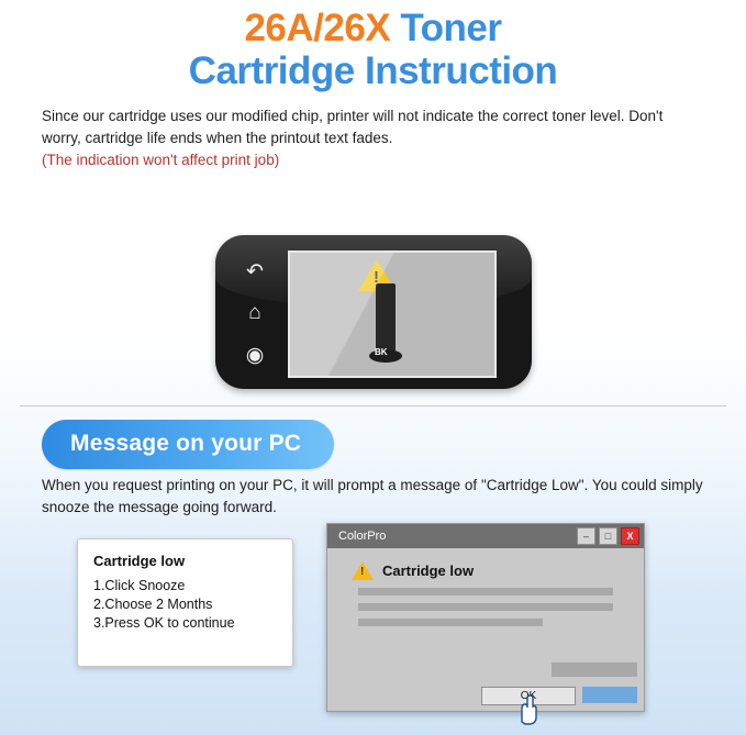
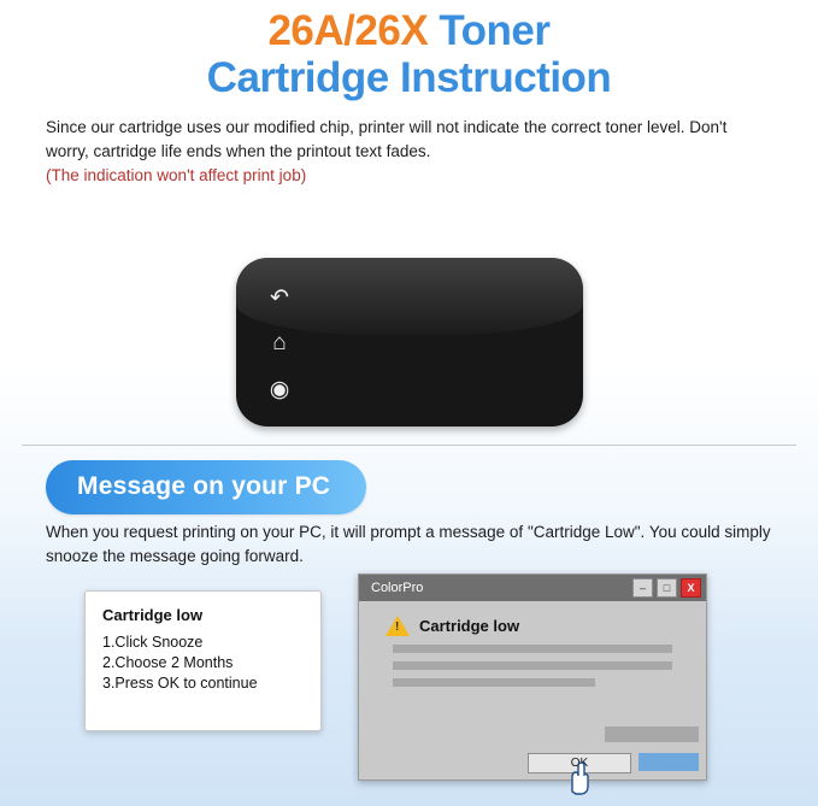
  26A/26X Toner
  Cartridge Instruction
  Since our cartridge uses our modified chip, printer will not indicate the correct toner level. Don't worry, cartridge life ends when the printout text fades.
  (The indication won't affect print job)
  ↶
  ⌂
  ◉
- BK
  Message on your PC
  When you request printing on your PC, it will prompt a message of "Cartridge Low". You could simply snooze the message going forward.
  ColorPro
  –
  □
  X
  !
  Cartridge low
  Cartridge low
  1.Click Snooze
  2.Choose 2 Months
  3.Press OK to continue
